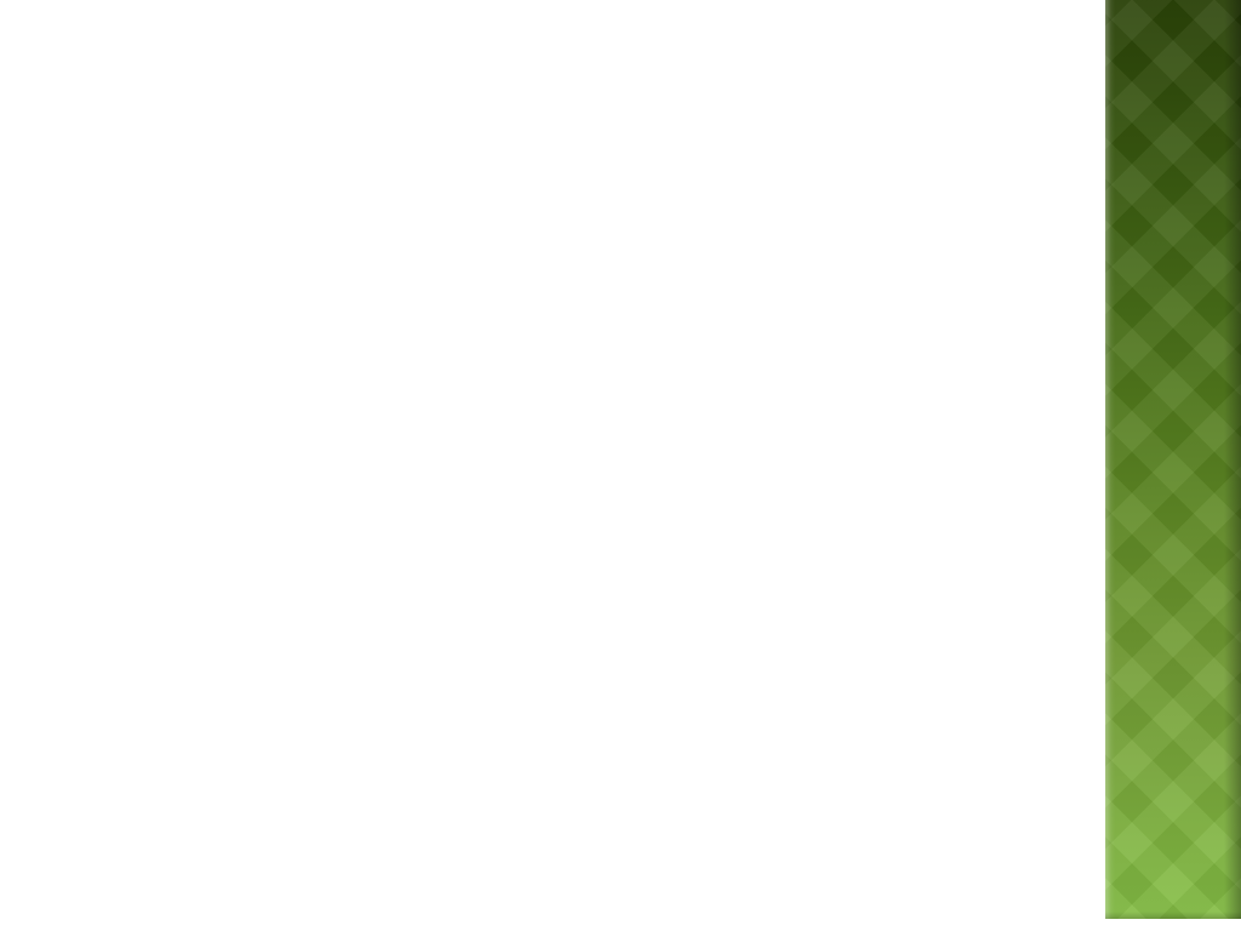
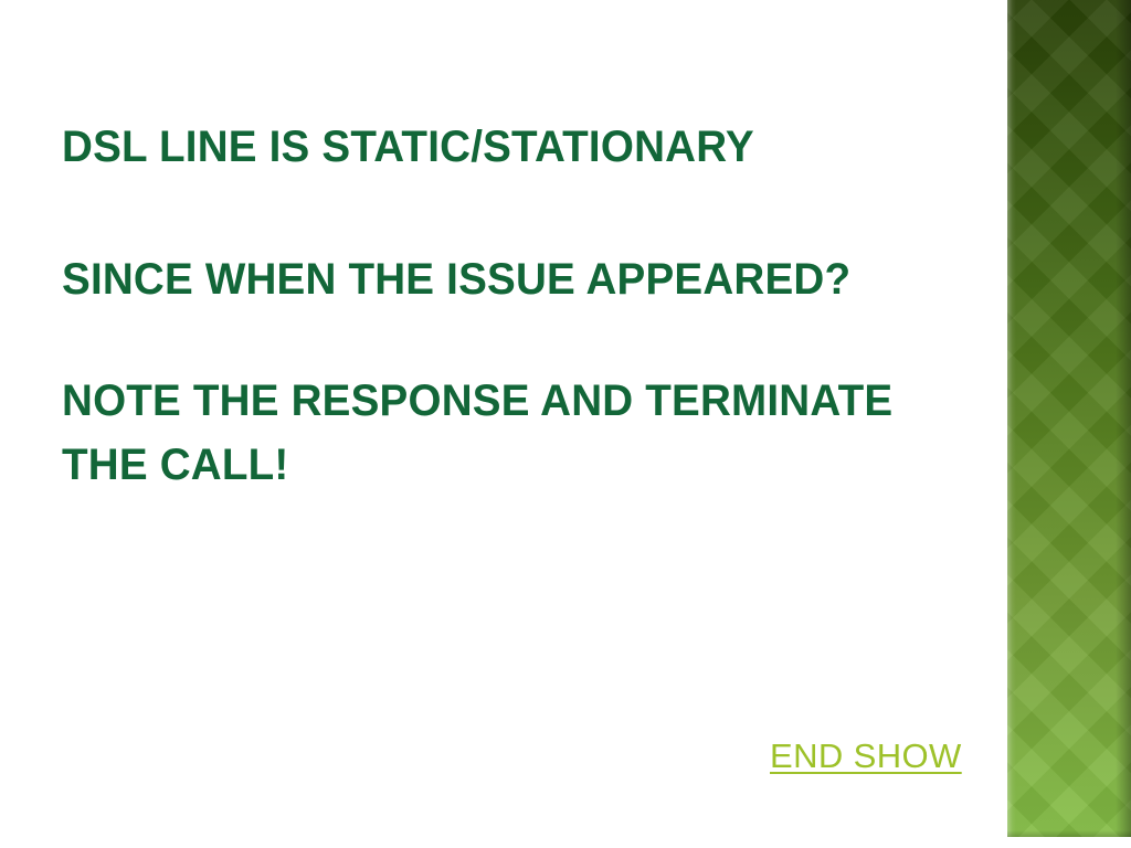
+ DSL LINE IS STATIC/STATIONARY
+ SINCE WHEN THE ISSUE APPEARED?
+ NOTE THE RESPONSE AND TERMINATE
+ THE CALL!
+ END SHOW
